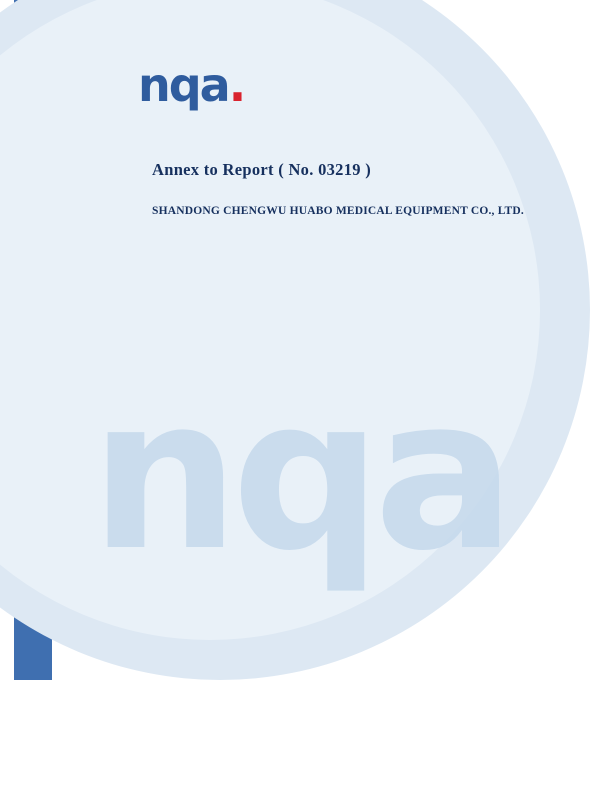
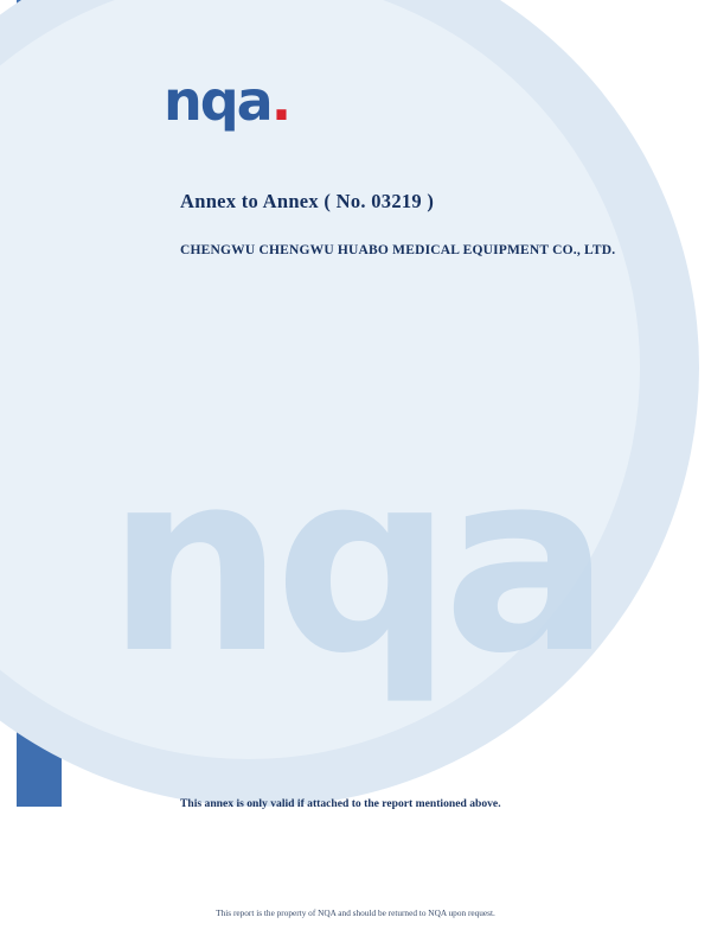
  nqa
  nqa.
- Annex to Report ( No. 03219 )
+ Annex to Annex ( No. 03219 )
- SHANDONG CHENGWU HUABO MEDICAL EQUIPMENT CO., LTD.
+ CHENGWU CHENGWU HUABO MEDICAL EQUIPMENT CO., LTD.
+ This annex is only valid if attached to the report mentioned above.
+ This report is the property of NQA and should be returned to NQA upon request.
